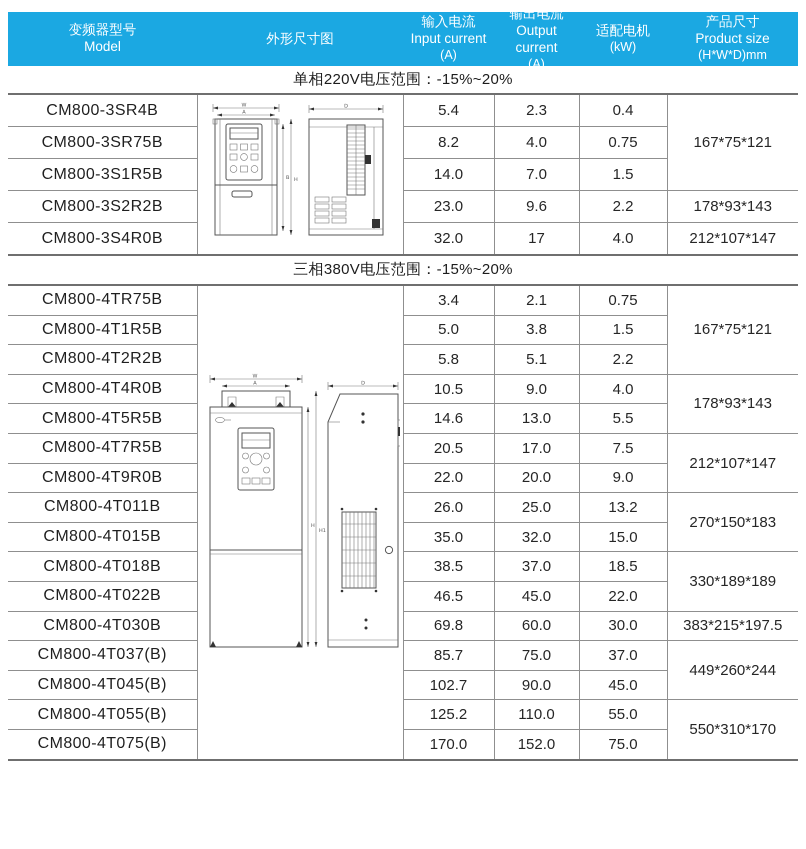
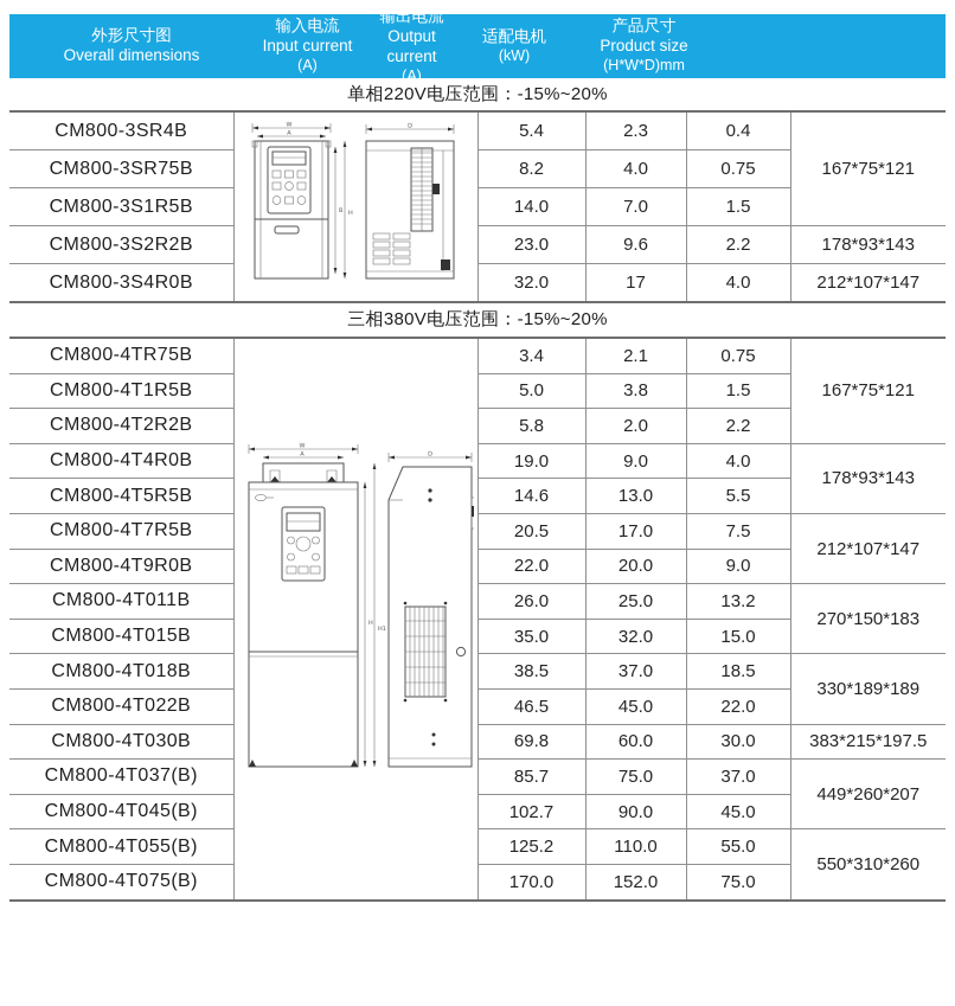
- 变频器型号
- Model
  外形尺寸图
+ Overall dimensions
  输入电流
  Input current
  (A)
  输出电流
  Output current
  (A)
  适配电机
  (kW)
  产品尺寸
  Product size
  (H*W*D)mm
  单相220V电压范围：-15%~20%
  CM800-3SR4B		5.4	2.3	0.4	167*75*121
  CM800-3SR75B	8.2	4.0	0.75
  CM800-3S1R5B	14.0	7.0	1.5
  CM800-3S2R2B	23.0	9.6	2.2	178*93*143
  CM800-3S4R0B	32.0	17	4.0	212*107*147
  三相380V电压范围：-15%~20%
  CM800-4TR75B		3.4	2.1	0.75	167*75*121
  CM800-4T1R5B	5.0	3.8	1.5
- CM800-4T2R2B	5.8	5.1	2.2
+ CM800-4T2R2B	5.8	2.0	2.2
- CM800-4T4R0B	10.5	9.0	4.0	178*93*143
+ CM800-4T4R0B	19.0	9.0	4.0	178*93*143
  CM800-4T5R5B	14.6	13.0	5.5
  CM800-4T7R5B	20.5	17.0	7.5	212*107*147
  CM800-4T9R0B	22.0	20.0	9.0
  CM800-4T011B	26.0	25.0	13.2	270*150*183
  CM800-4T015B	35.0	32.0	15.0
  CM800-4T018B	38.5	37.0	18.5	330*189*189
  CM800-4T022B	46.5	45.0	22.0
  CM800-4T030B	69.8	60.0	30.0	383*215*197.5
- CM800-4T037(B)	85.7	75.0	37.0	449*260*244
+ CM800-4T037(B)	85.7	75.0	37.0	449*260*207
  CM800-4T045(B)	102.7	90.0	45.0
- CM800-4T055(B)	125.2	110.0	55.0	550*310*170
+ CM800-4T055(B)	125.2	110.0	55.0	550*310*260
  CM800-4T075(B)	170.0	152.0	75.0
